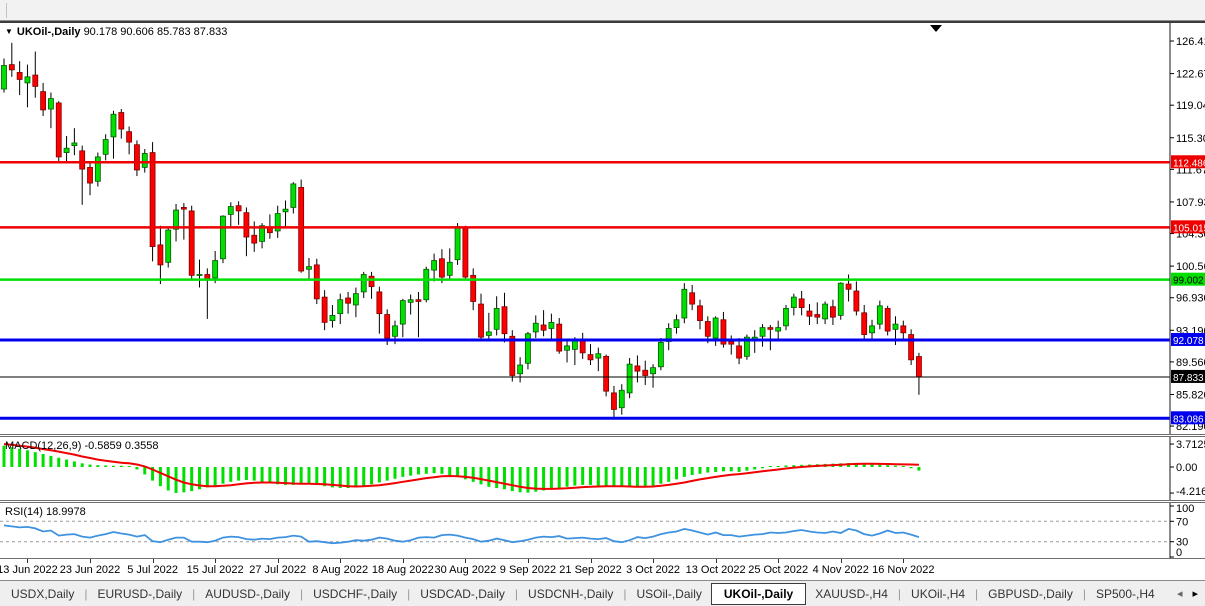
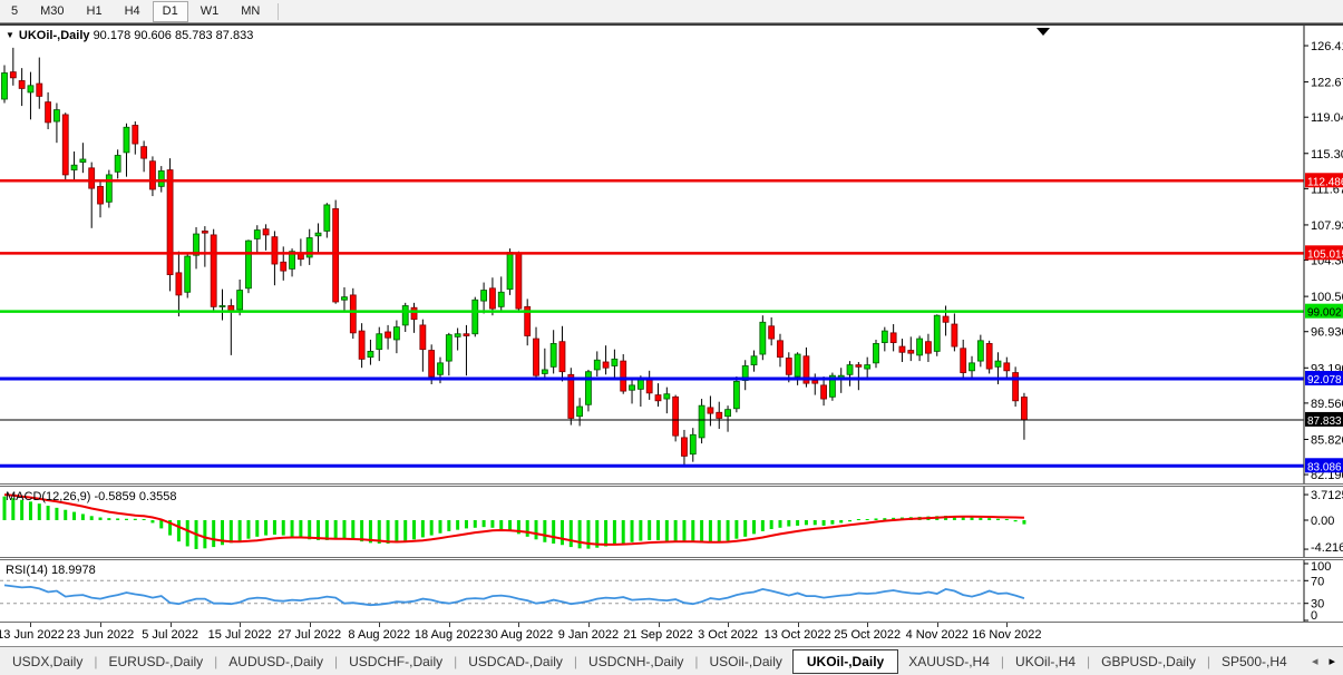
+ 5
+ M30
+ H1
+ H4
+ D1
+ W1
+ MN
  ▼ UKOil-,Daily 90.178 90.606 85.783 87.833
  126.4
  122.6
  119.0
  115.3
  111.6
  107.9
  104.3
  100.5
  96.93
  93.19
  89.56
  85.82
  82.19
  112.48
  105.01
  99.002
  92.078
  87.833
  83.086
  MACD(12,26,9) -0.5859 0.3558
  3.712
  0.00
  -4.216
  RSI(14) 18.9978
  100
  70
  30
  0
  13 Jun 2022
  23 Jun 2022
  5 Jul 2022
  15 Jul 2022
  27 Jul 2022
  8 Aug 2022
  18 Aug 2022
  30 Aug 2022
- 9 Sep 2022
+ 9 Jan 2022
  21 Sep 2022
  3 Oct 2022
  13 Oct 2022
  25 Oct 2022
  4 Nov 2022
  16 Nov 2022
  USDX,Daily
  |
  EURUSD-,Daily
  |
  AUDUSD-,Daily
  |
  USDCHF-,Daily
  |
  USDCAD-,Daily
  |
  USDCNH-,Daily
  |
  USOil-,Daily
  UKOil-,Daily
  XAUUSD-,H4
  |
  UKOil-,H4
  |
  GBPUSD-,Daily
  |
  SP500-,H4
  ◂
  ▸
